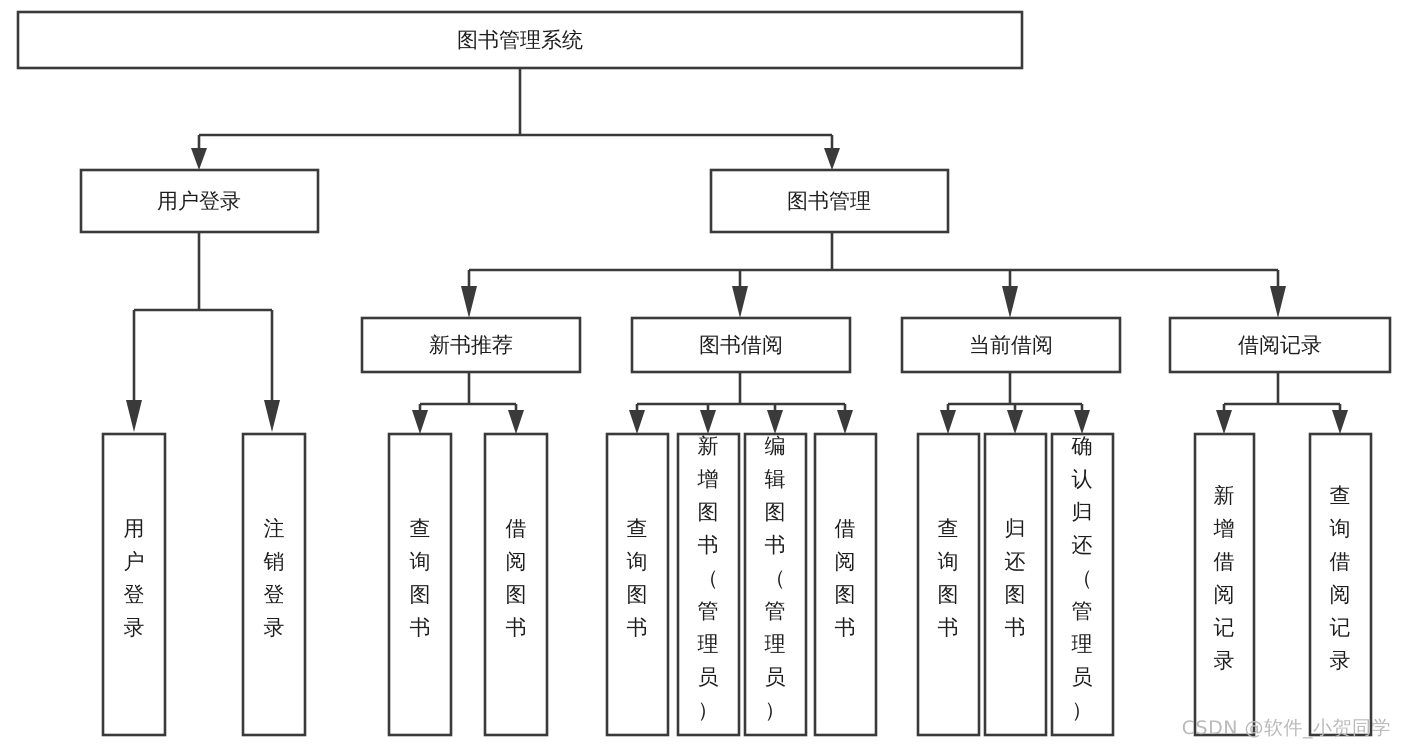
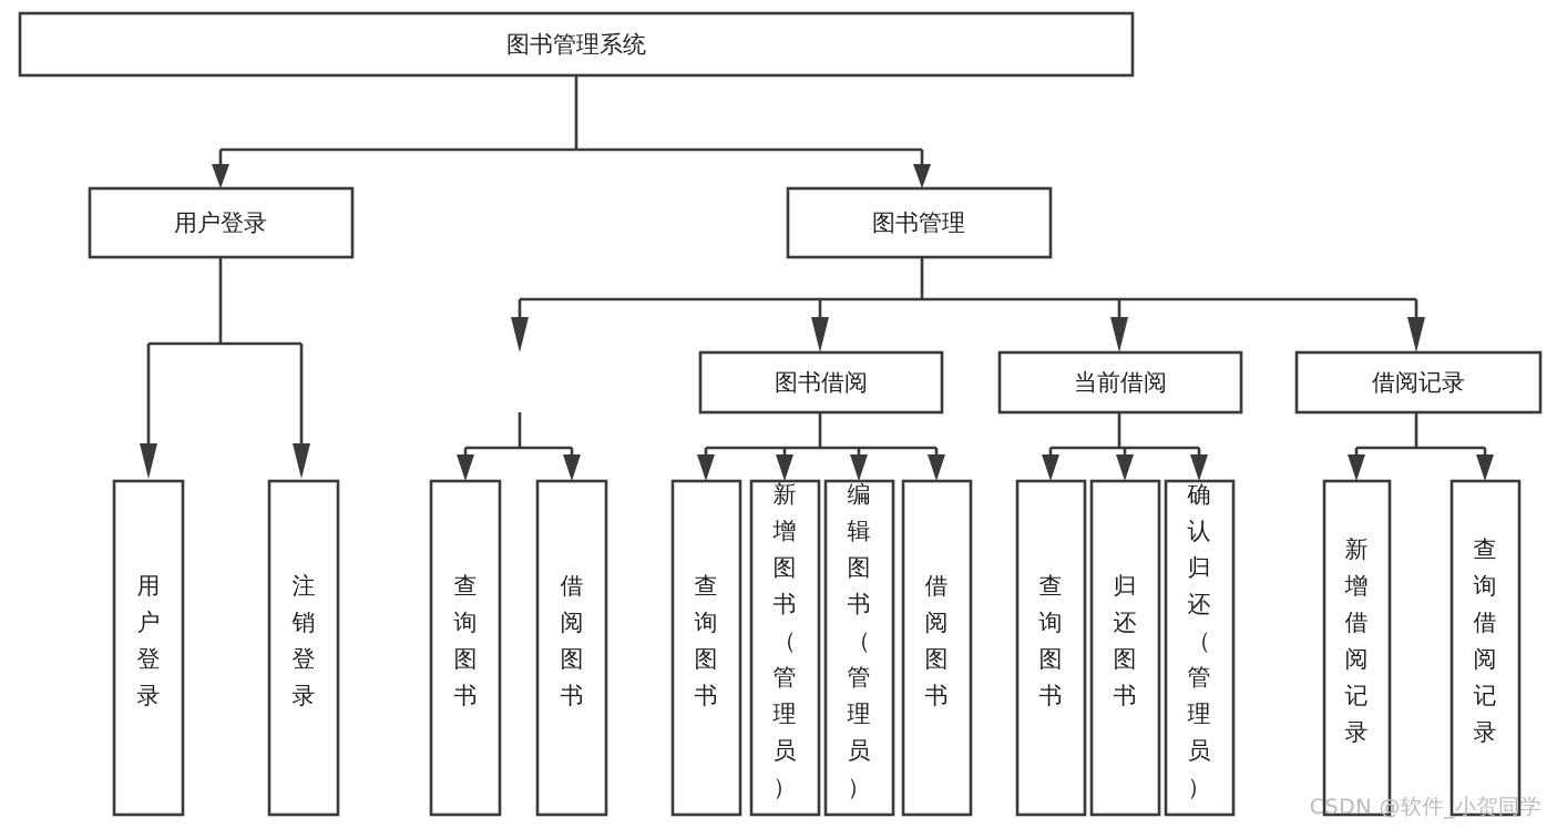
  图书管理系统
  用户登录
  图书管理
- 新书推荐
  图书借阅
  当前借阅
  借阅记录
  用户登录
  注销登录
  查询图书
  借阅图书
  查询图书
  新增图书（管理员）
  编辑图书（管理员）
  借阅图书
  查询图书
  归还图书
  确认归还（管理员）
  新增借阅记录
  查询借阅记录
  CSDN @软件_小贺同学
